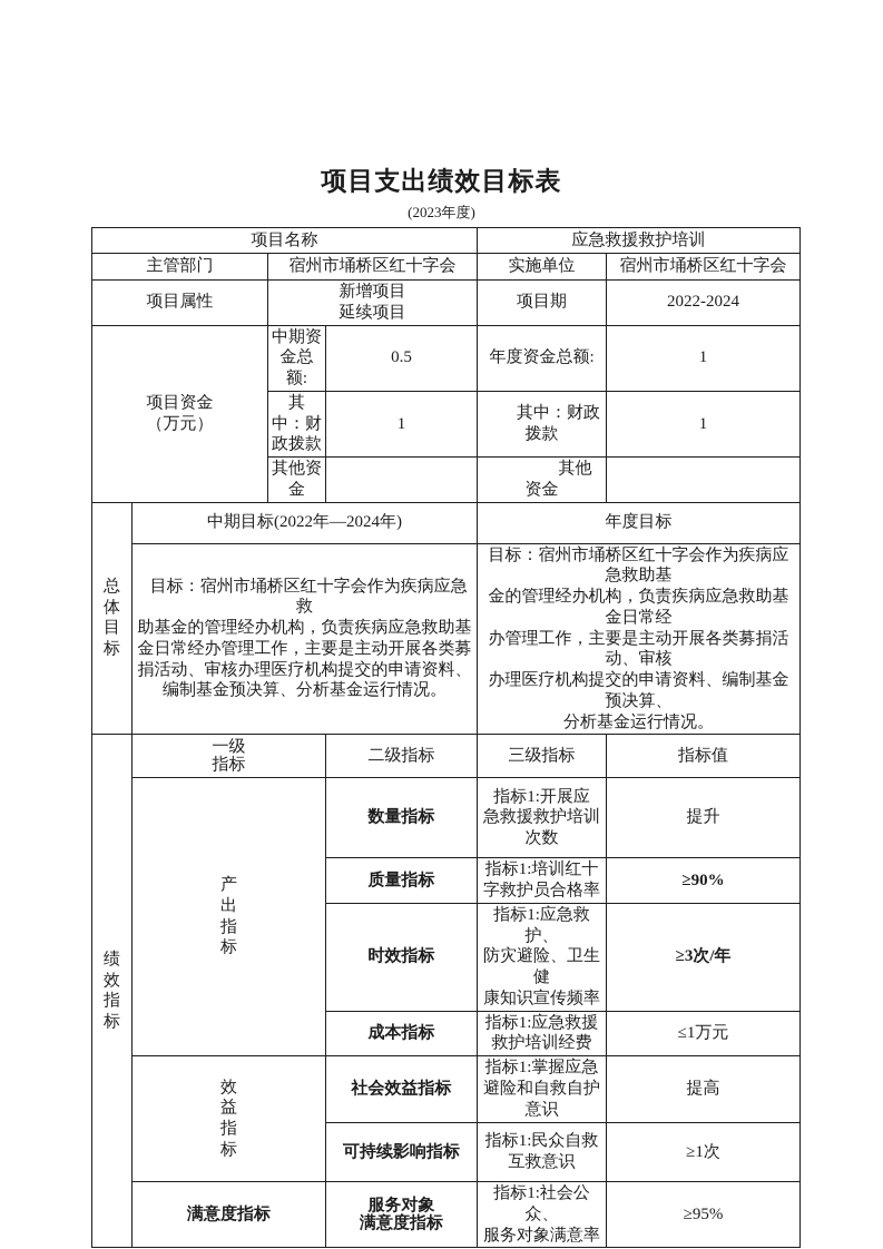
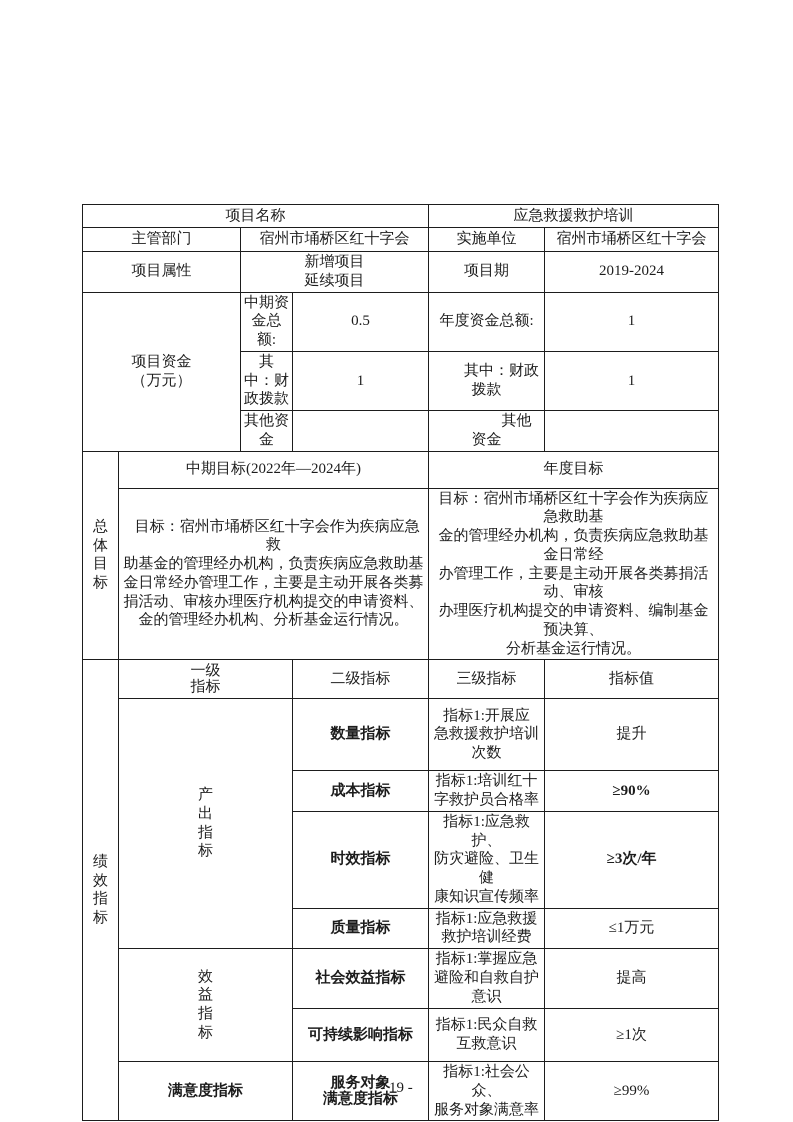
- 项目支出绩效目标表
- (2023年度)
  项目名称	应急救援救护培训
  主管部门	宿州市埇桥区红十字会	实施单位	宿州市埇桥区红十字会
- 项目属性	新增项目 延续项目	项目期	2022-2024
+ 项目属性	新增项目 延续项目	项目期	2019-2024
  项目资金 （万元）	中期资金总 额:	0.5	年度资金总额:	1
  其 中：财政拨款	1	其中：财政 拨款	1
  其他资金		其他 资金
  总 体 目 标	中期目标(2022年—2024年)	年度目标
- 目标：宿州市埇桥区红十字会作为疾病应急救 助基金的管理经办机构，负责疾病应急救助基 金日常经办管理工作，主要是主动开展各类募 捐活动、审核办理医疗机构提交的申请资料、 编制基金预决算、分析基金运行情况。	目标：宿州市埇桥区红十字会作为疾病应急救助基 金的管理经办机构，负责疾病应急救助基金日常经 办管理工作，主要是主动开展各类募捐活动、审核 办理医疗机构提交的申请资料、编制基金预决算、 分析基金运行情况。
+ 目标：宿州市埇桥区红十字会作为疾病应急救 助基金的管理经办机构，负责疾病应急救助基 金日常经办管理工作，主要是主动开展各类募 捐活动、审核办理医疗机构提交的申请资料、 金的管理经办机构、分析基金运行情况。	目标：宿州市埇桥区红十字会作为疾病应急救助基 金的管理经办机构，负责疾病应急救助基金日常经 办管理工作，主要是主动开展各类募捐活动、审核 办理医疗机构提交的申请资料、编制基金预决算、 分析基金运行情况。
  绩 效 指 标	一级 指标	二级指标	三级指标	指标值
  产 出 指 标	数量指标	指标1:开展应 急救援救护培训 次数	提升
- 质量指标	指标1:培训红十 字救护员合格率	≥90%
+ 成本指标	指标1:培训红十 字救护员合格率	≥90%
  时效指标	指标1:应急救护、 防灾避险、卫生健 康知识宣传频率	≥3次/年
- 成本指标	指标1:应急救援 救护培训经费	≤1万元
+ 质量指标	指标1:应急救援 救护培训经费	≤1万元
  效 益 指 标	社会效益指标	指标1:掌握应急 避险和自救自护 意识	提高
  可持续影响指标	指标1:民众自救 互救意识	≥1次
- 满意度指标	服务对象 满意度指标	指标1:社会公众、 服务对象满意率	≥95%
+ 满意度指标	服务对象 满意度指标	指标1:社会公众、 服务对象满意率	≥99%
+ - 19 -
